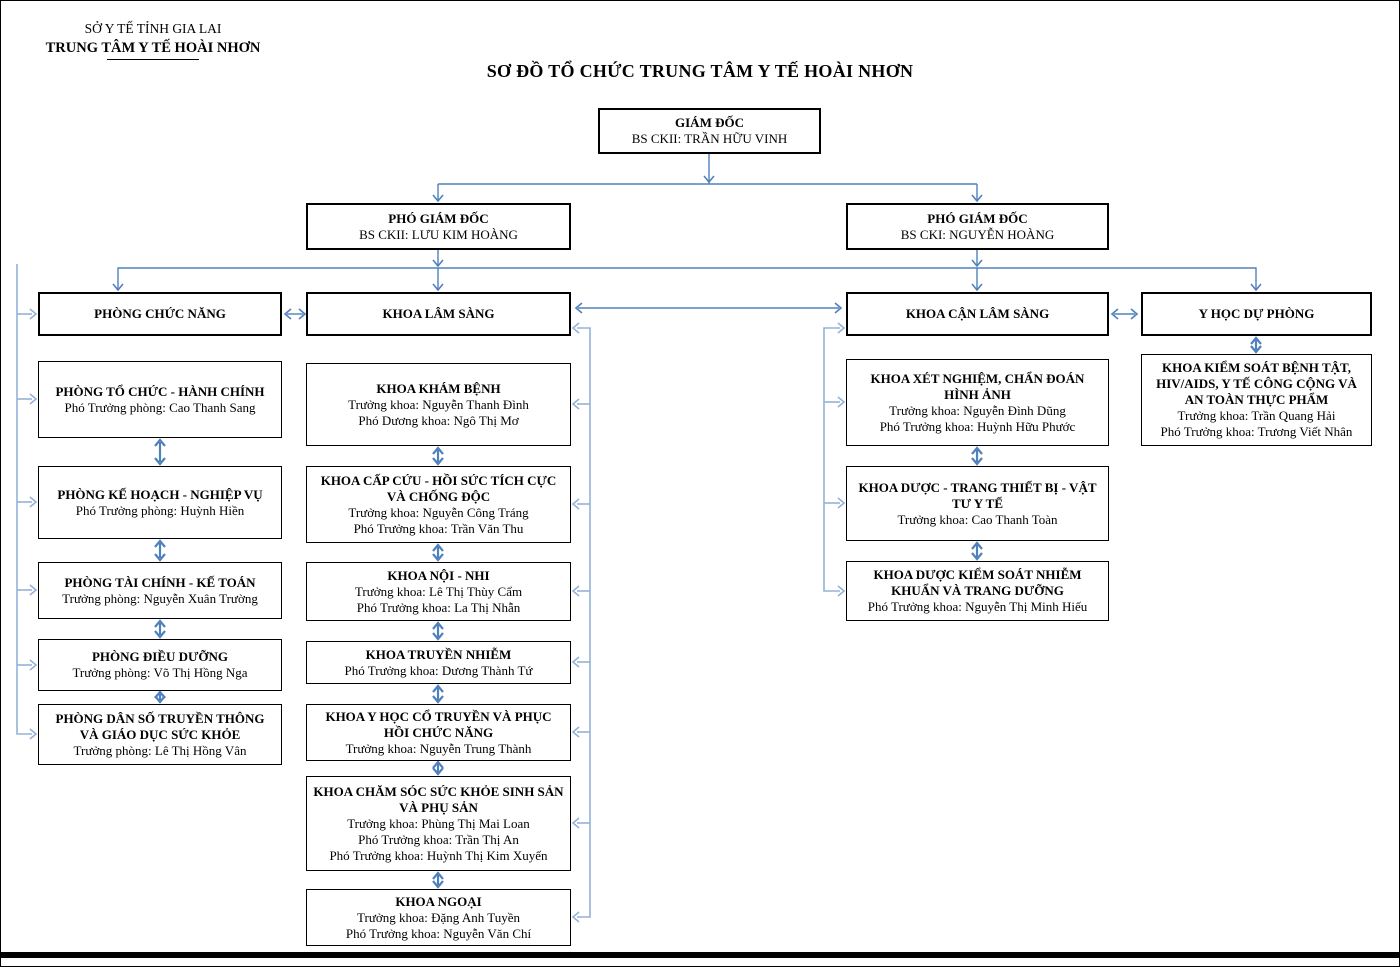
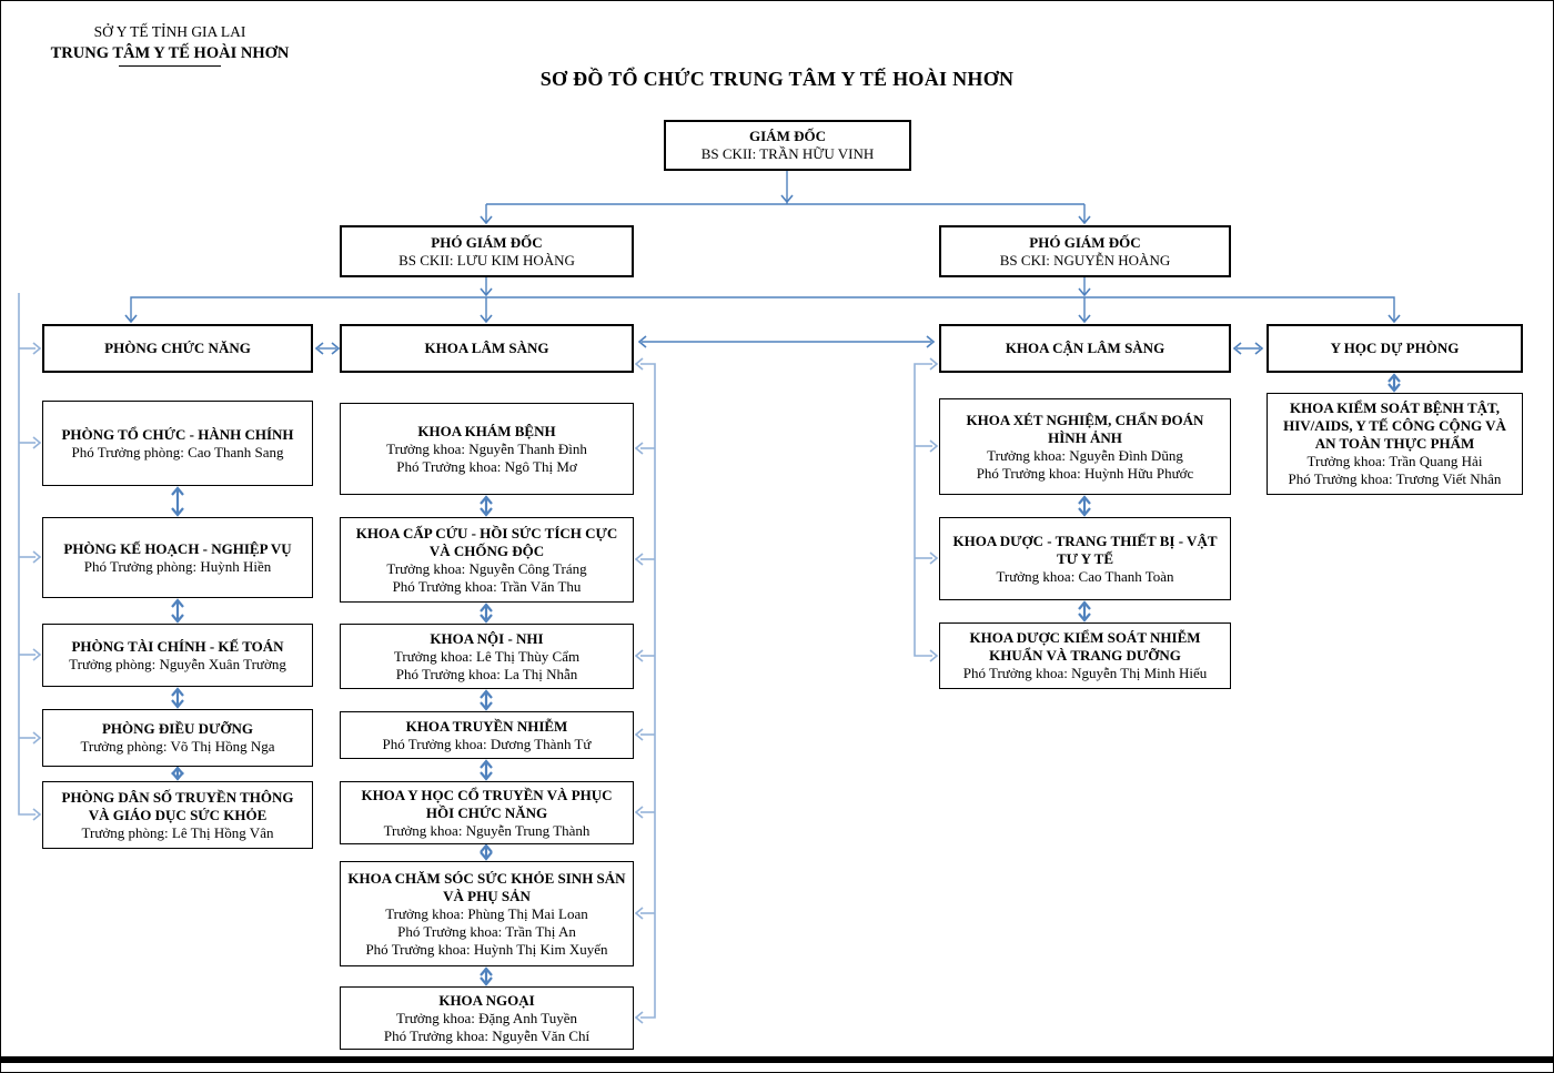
  SỞ Y TẾ TỈNH GIA LAI
  TRUNG TÂM Y TẾ HOÀI NHƠN
  SƠ ĐỒ TỔ CHỨC TRUNG TÂM Y TẾ HOÀI NHƠN
  GIÁM ĐỐC
  BS CKII: TRẦN HỮU VINH
  PHÓ GIÁM ĐỐC
  BS CKII: LƯU KIM HOÀNG
  PHÓ GIÁM ĐỐC
  BS CKI: NGUYỄN HOÀNG
  PHÒNG CHỨC NĂNG
  KHOA LÂM SÀNG
  KHOA CẬN LÂM SÀNG
  Y HỌC DỰ PHÒNG
  PHÒNG TỔ CHỨC - HÀNH CHÍNH
  Phó Trưởng phòng: Cao Thanh Sang
  PHÒNG KẾ HOẠCH - NGHIỆP VỤ
  Phó Trưởng phòng: Huỳnh Hiền
  PHÒNG TÀI CHÍNH - KẾ TOÁN
  Trưởng phòng: Nguyễn Xuân Trường
  PHÒNG ĐIỀU DƯỠNG
  Trưởng phòng: Võ Thị Hồng Nga
  PHÒNG DÂN SỐ TRUYỀN THÔNG VÀ GIÁO DỤC SỨC KHỎE
  Trưởng phòng: Lê Thị Hồng Vân
  KHOA KHÁM BỆNH
  Trưởng khoa: Nguyễn Thanh Đình
- Phó Dương khoa: Ngô Thị Mơ
+ Phó Trưởng khoa: Ngô Thị Mơ
  KHOA CẤP CỨU - HỒI SỨC TÍCH CỰC VÀ CHỐNG ĐỘC
  Trưởng khoa: Nguyễn Công Tráng
  Phó Trưởng khoa: Trần Văn Thu
  KHOA NỘI - NHI
  Trưởng khoa: Lê Thị Thùy Cẩm
  Phó Trưởng khoa: La Thị Nhẫn
  KHOA TRUYỀN NHIỄM
  Phó Trưởng khoa: Dương Thành Tứ
  KHOA Y HỌC CỔ TRUYỀN VÀ PHỤC HỒI CHỨC NĂNG
  Trưởng khoa: Nguyễn Trung Thành
  KHOA CHĂM SÓC SỨC KHỎE SINH SẢN VÀ PHỤ SẢN
  Trưởng khoa: Phùng Thị Mai Loan
  Phó Trưởng khoa: Trần Thị An
  Phó Trưởng khoa: Huỳnh Thị Kim Xuyến
  KHOA NGOẠI
  Trưởng khoa: Đặng Anh Tuyền
  Phó Trưởng khoa: Nguyễn Văn Chí
  KHOA XÉT NGHIỆM, CHẨN ĐOÁN HÌNH ẢNH
  Trưởng khoa: Nguyễn Đình Dũng
  Phó Trưởng khoa: Huỳnh Hữu Phước
  KHOA DƯỢC - TRANG THIẾT BỊ - VẬT TƯ Y TẾ
  Trưởng khoa: Cao Thanh Toàn
  KHOA DƯỢC KIỂM SOÁT NHIỄM KHUẨN VÀ TRANG DƯỠNG
  Phó Trưởng khoa: Nguyễn Thị Minh Hiếu
  KHOA KIỂM SOÁT BỆNH TẬT, HIV/AIDS, Y TẾ CÔNG CỘNG VÀ AN TOÀN THỰC PHẨM
  Trưởng khoa: Trần Quang Hải
  Phó Trưởng khoa: Trương Viết Nhân
